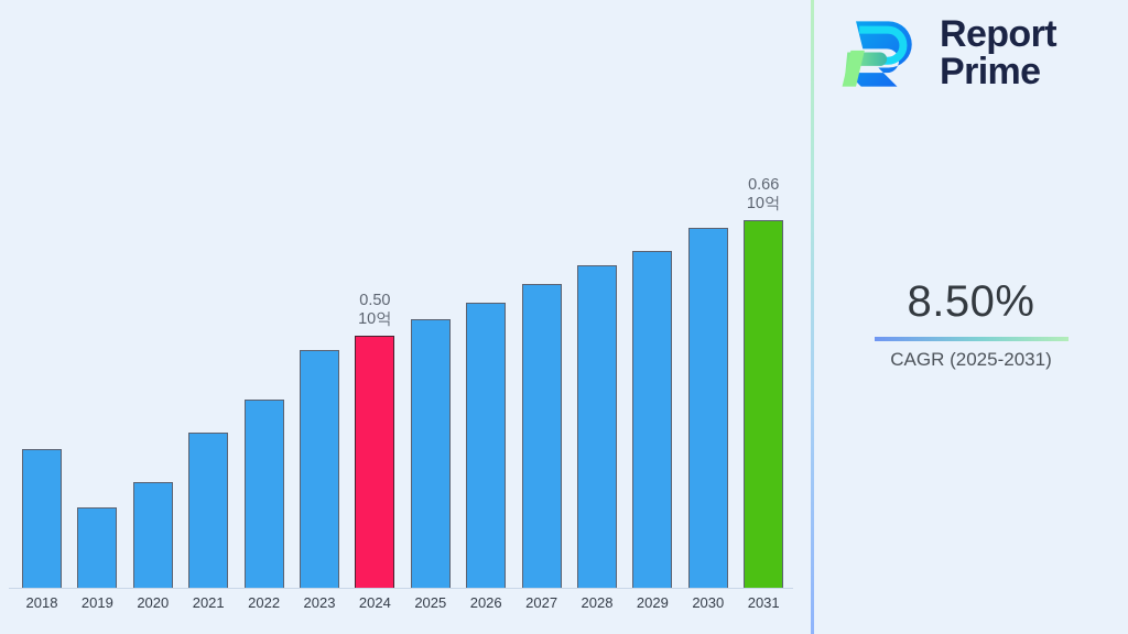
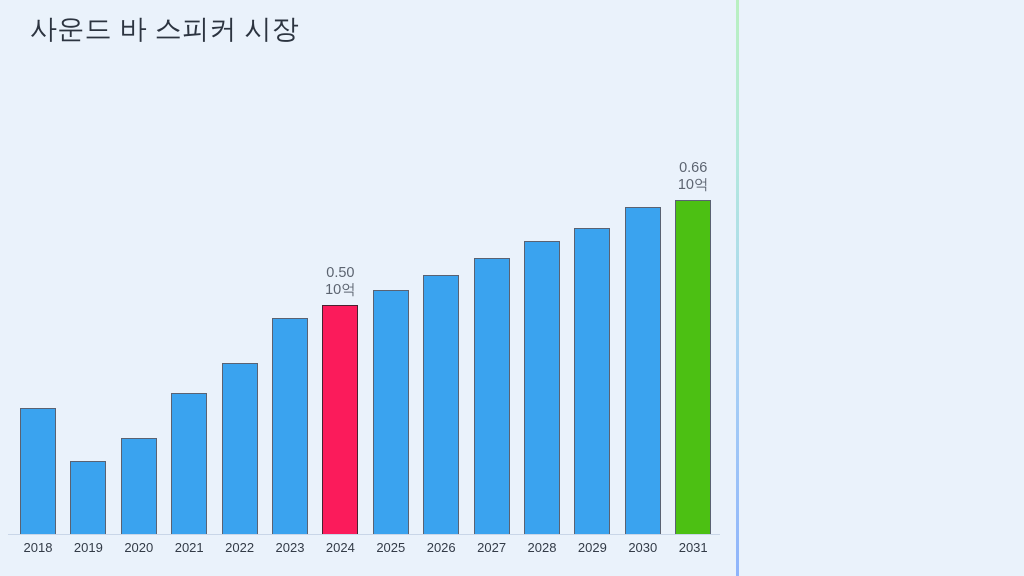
+ 사운드 바 스피커 시장
  0.50
  10억
  0.66
  10억
  2018
  2019
  2020
  2021
  2022
  2023
  2024
  2025
  2026
  2027
  2028
  2029
  2030
  2031
- Report
- Prime
- 8.50%
- CAGR (2025-2031)
